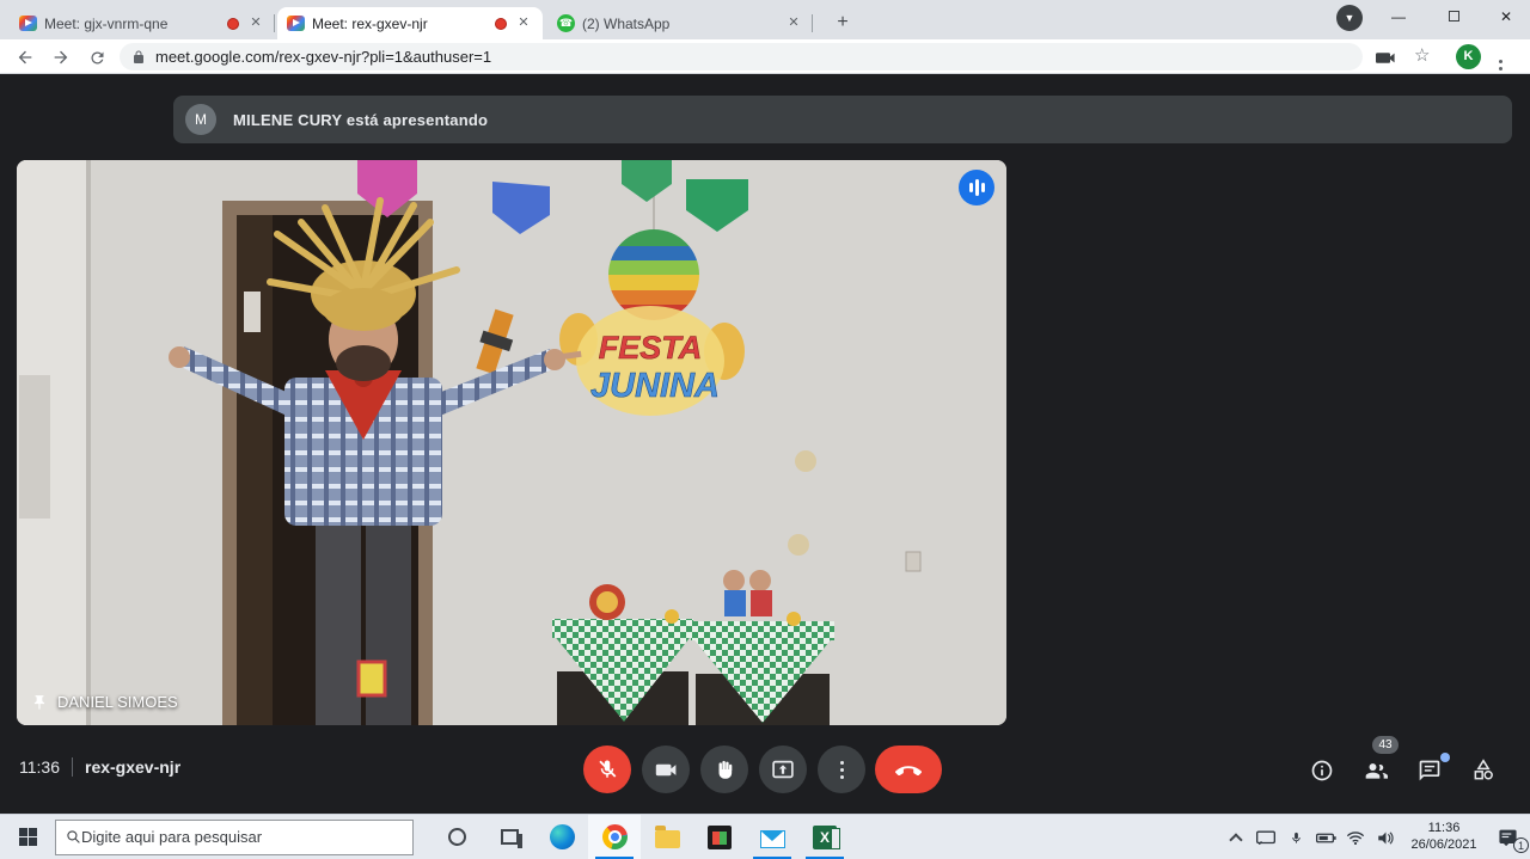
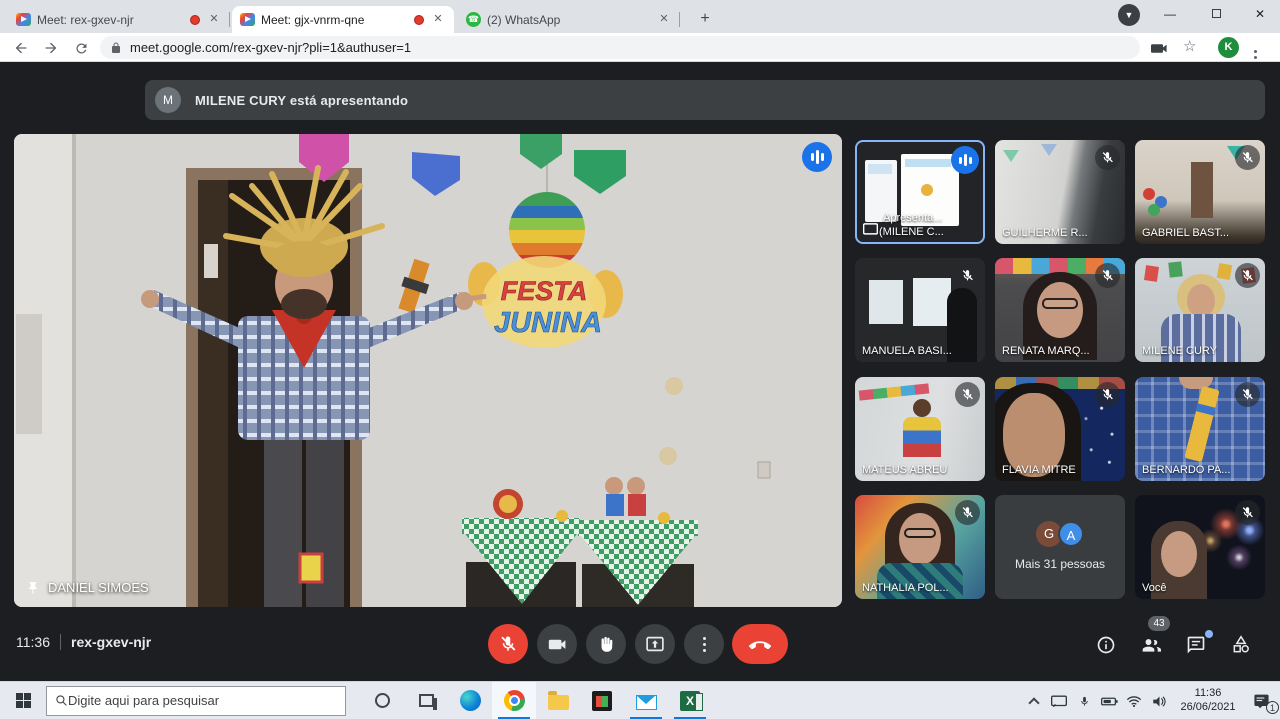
- Meet: gjx-vnrm-qne
+ Meet: rex-gxev-njr
  ✕
- Meet: rex-gxev-njr
+ Meet: gjx-vnrm-qne
  ✕
  ☎
  (2) WhatsApp
  ✕
  +
  ▼
  —
  ✕
  meet.google.com/rex-gxev-njr?pli=1&authuser=1
  ☆
  K
  M
  MILENE CURY está apresentando
  FESTA
  JUNINA
  DANIEL SIMOES
+ Apresenta...
+ (MILENE C...
+ GUILHERME R...
+ GABRIEL BAST...
+ MANUELA BASI...
+ RENATA MARQ...
+ MILENE CURY
+ MATEUS ABREU
+ FLAVIA MITRE
+ BERNARDO PA...
+ NATHALIA POL...
+ G
+ A
+ Mais 31 pessoas
+ Você
  11:36
  rex-gxev-njr
  43
  Digite aqui para pesquisar
  X
  11:36
  26/06/2021
  1
